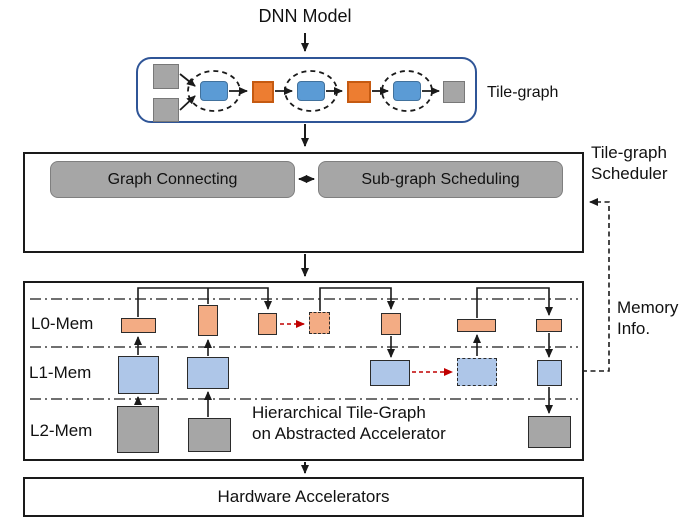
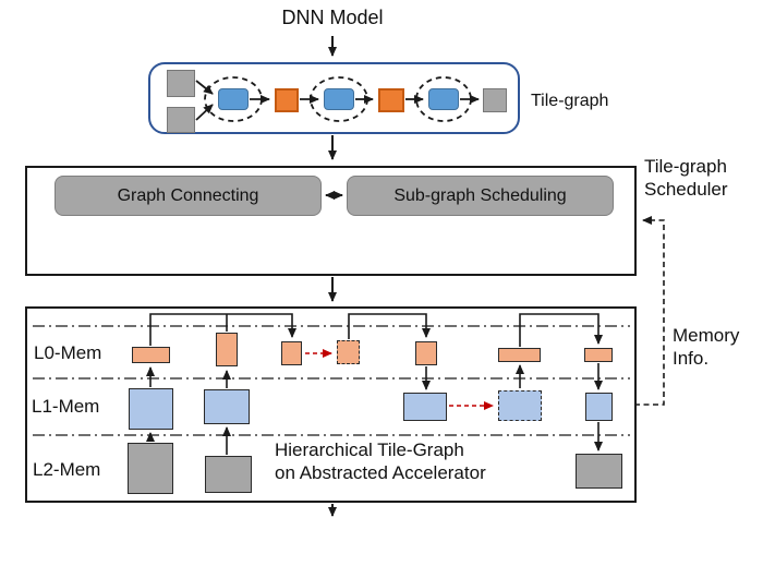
  DNN Model
  Tile-graph
  Graph Connecting
  Sub-graph Scheduling
  Tile-graph
  Scheduler
  L0-Mem
  L1-Mem
  L2-Mem
  Hierarchical Tile-Graph
  on Abstracted Accelerator
  Memory
  Info.
- Hardware Accelerators
